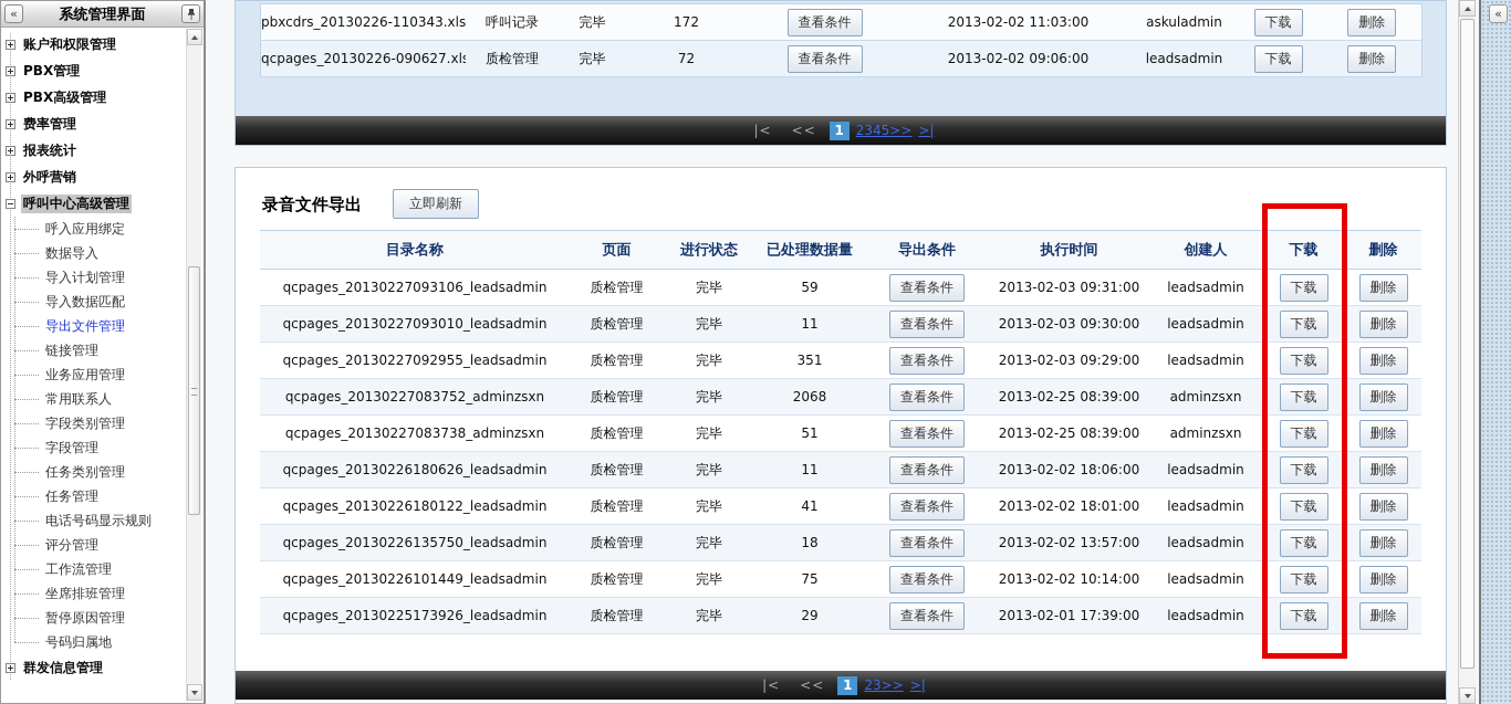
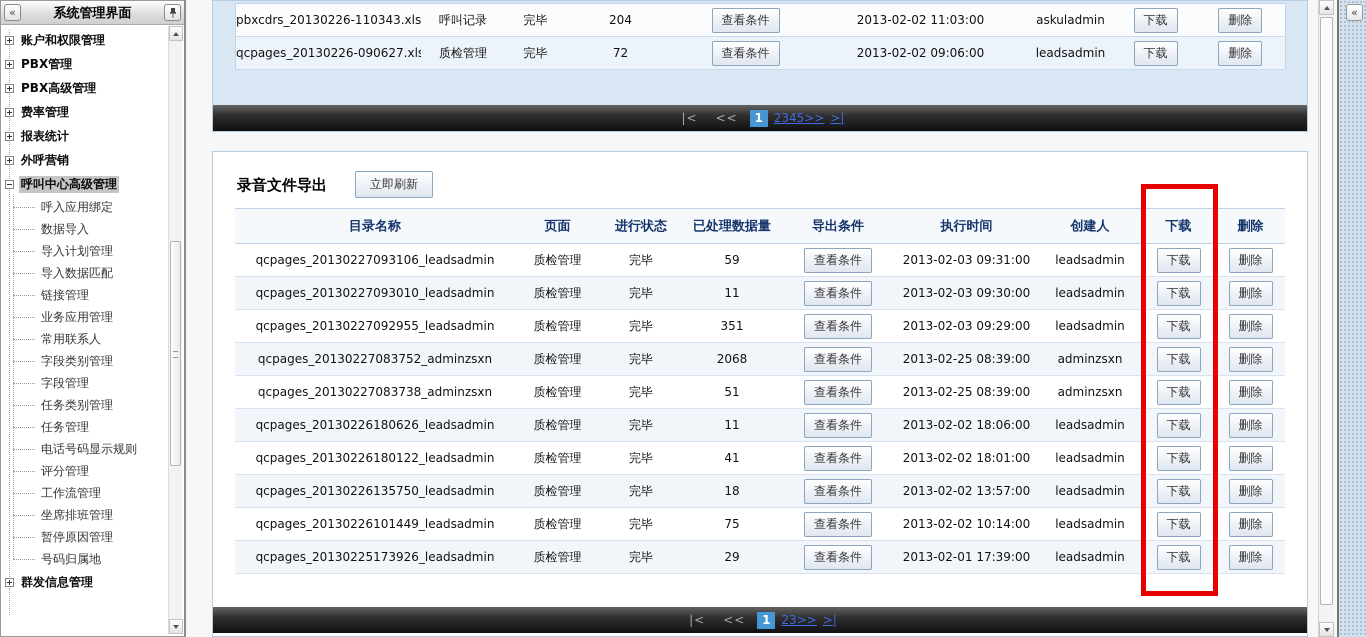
  «
  系统管理界面
  账户和权限管理
  PBX管理
  PBX高级管理
  费率管理
  报表统计
  外呼营销
  呼叫中心高级管理
  呼入应用绑定
  数据导入
  导入计划管理
  导入数据匹配
- 导出文件管理
  链接管理
  业务应用管理
  常用联系人
  字段类别管理
  字段管理
  任务类别管理
  任务管理
  电话号码显示规则
  评分管理
  工作流管理
  坐席排班管理
  暂停原因管理
  号码归属地
  群发信息管理
- pbxcdrs_20130226-110343.xls	呼叫记录	完毕	172	查看条件	2013-02-02 11:03:00	askuladmin	下载	删除
+ pbxcdrs_20130226-110343.xls	呼叫记录	完毕	204	查看条件	2013-02-02 11:03:00	askuladmin	下载	删除
  qcpages_20130226-090627.xl	质检管理	完毕	72	查看条件	2013-02-02 09:06:00	leadsadmin	下载	删除
  |<
  <<
  1
  2345>>
  >|
  录音文件导出
  立即刷新
  目录名称	页面	进行状态	已处理数据量	导出条件	执行时间	创建人	下载	删除
  qcpages_20130227093106_leadsadmin	质检管理	完毕	59	查看条件	2013-02-03 09:31:00	leadsadmin	下载	删除
  qcpages_20130227093010_leadsadmin	质检管理	完毕	11	查看条件	2013-02-03 09:30:00	leadsadmin	下载	删除
  qcpages_20130227092955_leadsadmin	质检管理	完毕	351	查看条件	2013-02-03 09:29:00	leadsadmin	下载	删除
  qcpages_20130227083752_adminzsxn	质检管理	完毕	2068	查看条件	2013-02-25 08:39:00	adminzsxn	下载	删除
  qcpages_20130227083738_adminzsxn	质检管理	完毕	51	查看条件	2013-02-25 08:39:00	adminzsxn	下载	删除
  qcpages_20130226180626_leadsadmin	质检管理	完毕	11	查看条件	2013-02-02 18:06:00	leadsadmin	下载	删除
  qcpages_20130226180122_leadsadmin	质检管理	完毕	41	查看条件	2013-02-02 18:01:00	leadsadmin	下载	删除
  qcpages_20130226135750_leadsadmin	质检管理	完毕	18	查看条件	2013-02-02 13:57:00	leadsadmin	下载	删除
  qcpages_20130226101449_leadsadmin	质检管理	完毕	75	查看条件	2013-02-02 10:14:00	leadsadmin	下载	删除
  qcpages_20130225173926_leadsadmin	质检管理	完毕	29	查看条件	2013-02-01 17:39:00	leadsadmin	下载	删除
  |<
  <<
  1
  23>>
  >|
  «
